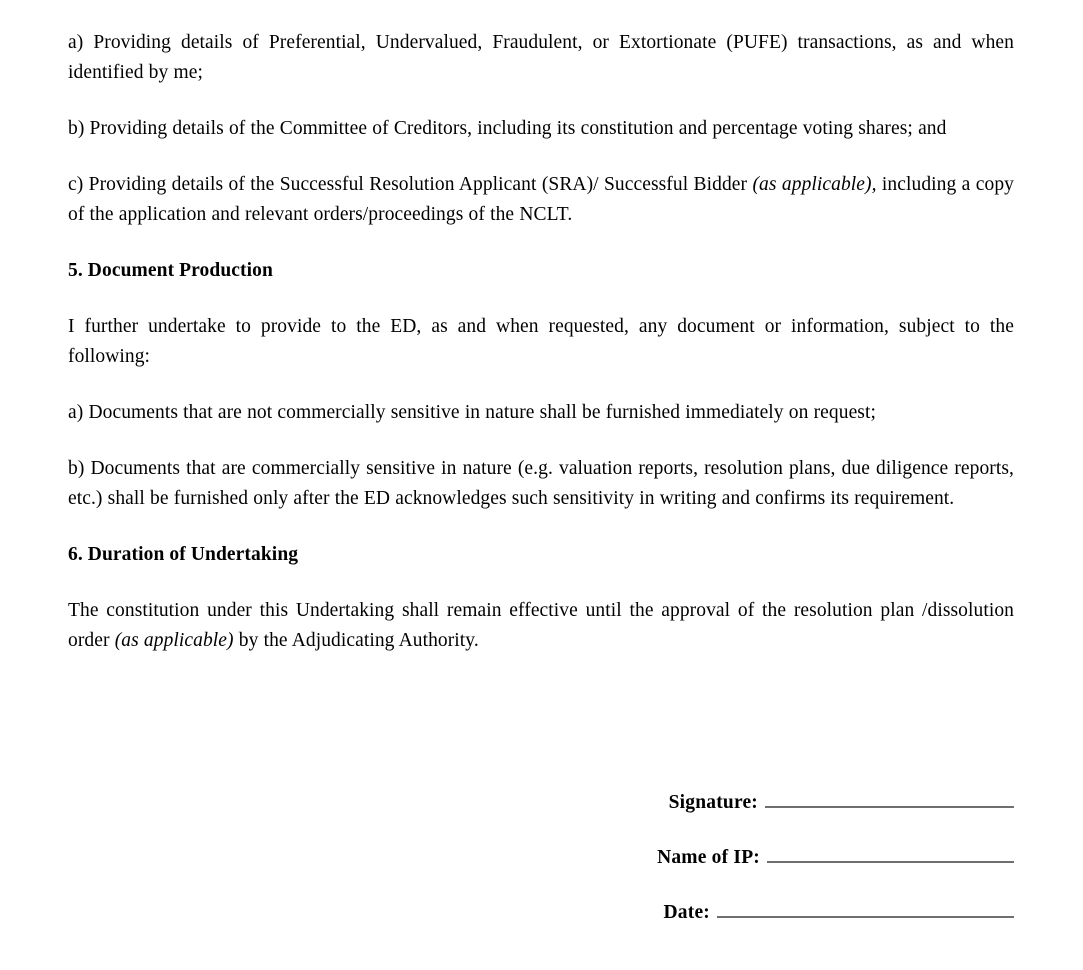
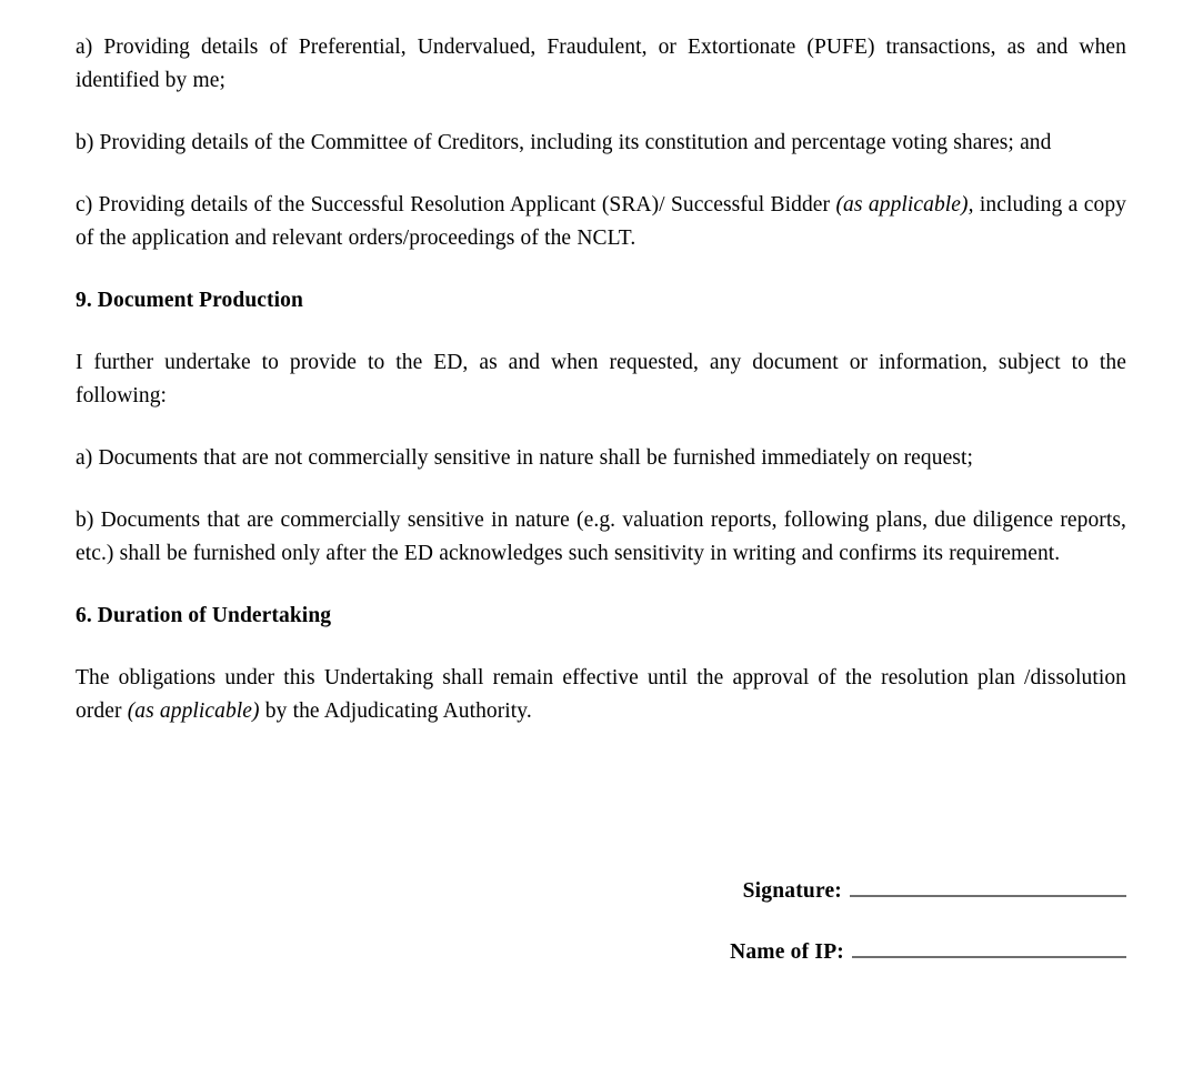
  a) Providing details of Preferential, Undervalued, Fraudulent, or Extortionate (PUFE) transactions, as and when identified by me;
  b) Providing details of the Committee of Creditors, including its constitution and percentage voting shares; and
  c) Providing details of the Successful Resolution Applicant (SRA)/ Successful Bidder (as applicable), including a copy of the application and relevant orders/proceedings of the NCLT.
- 5. Document Production
+ 9. Document Production
  I further undertake to provide to the ED, as and when requested, any document or information, subject to the following:
  a) Documents that are not commercially sensitive in nature shall be furnished immediately on request;
- b) Documents that are commercially sensitive in nature (e.g. valuation reports, resolution plans, due diligence reports, etc.) shall be furnished only after the ED acknowledges such sensitivity in writing and confirms its requirement.
+ b) Documents that are commercially sensitive in nature (e.g. valuation reports, following plans, due diligence reports, etc.) shall be furnished only after the ED acknowledges such sensitivity in writing and confirms its requirement.
  6. Duration of Undertaking
- The constitution under this Undertaking shall remain effective until the approval of the resolution plan /dissolution order (as applicable) by the Adjudicating Authority.
+ The obligations under this Undertaking shall remain effective until the approval of the resolution plan /dissolution order (as applicable) by the Adjudicating Authority.
  Signature:
  Name of IP:
- Date:
